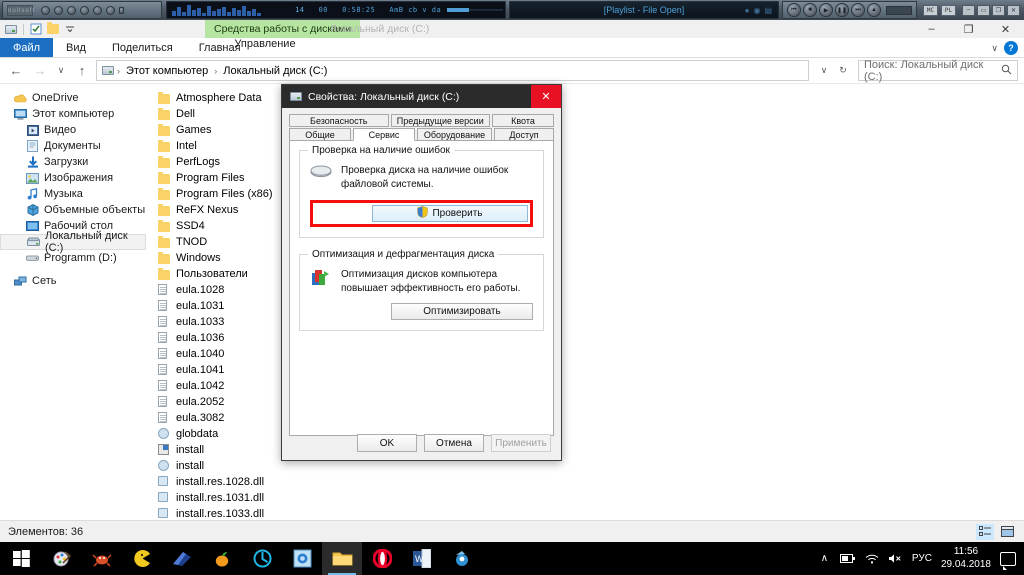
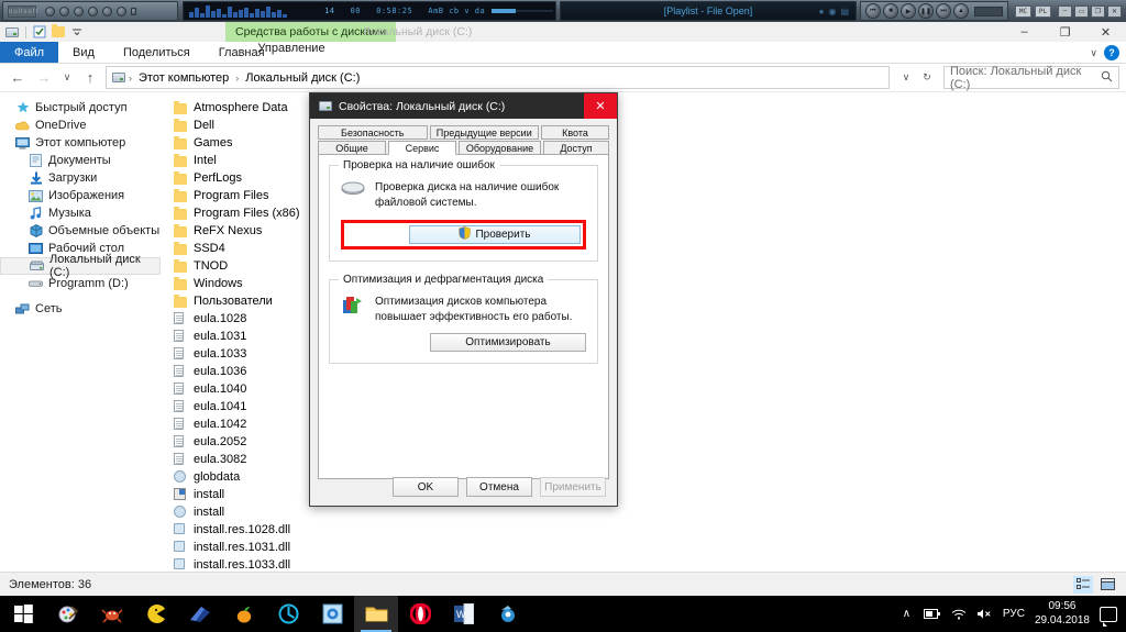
  14 00 0:58:25 AmB cb v da
  [Playlist - File Open]
  ●
  ◉
  ▤
  Средства работы с дисками
  Локальный диск (C:)
  –
  ❐
  ✕
  Файл
  Вид
  Поделиться
  Главная
  Управление
  ∨
  ?
  ←
  →
  ∨
  ↑
  ›
  Этот компьютер
  ›
  Локальный диск (C:)
  ∨
  ↻
  Поиск: Локальный диск (C:)
+ Быстрый доступ
  OneDrive
  Этот компьютер
- Видео
  Документы
  Загрузки
  Изображения
  Музыка
  Объемные объекты
  Рабочий стол
  Локальный диск (C:)
  Programm (D:)
  Сеть
  Atmosphere Data
  Dell
  Games
  Intel
  PerfLogs
  Program Files
  Program Files (x86)
  ReFX Nexus
  SSD4
  TNOD
  Windows
  Пользователи
  eula.1028
  eula.1031
  eula.1033
  eula.1036
  eula.1040
  eula.1041
  eula.1042
  eula.2052
  eula.3082
  globdata
  install
  install
  install.res.1028.dll
  install.res.1031.dll
  install.res.1033.dll
  Элементов: 36
  Свойства: Локальный диск (C:)
  ✕
  Безопасность
  Предыдущие версии
  Квота
  Общие
  Сервис
  Оборудование
  Доступ
  Проверка на наличие ошибок
  Проверка диска на наличие ошибок файловой системы.
  Проверить
  Оптимизация и дефрагментация диска
  Оптимизация дисков компьютера повышает эффективность его работы.
  Оптимизировать
  OK
  Отмена
  Применить
  W
  ∧
  РУС
- 11:56
+ 09:56
  29.04.2018
